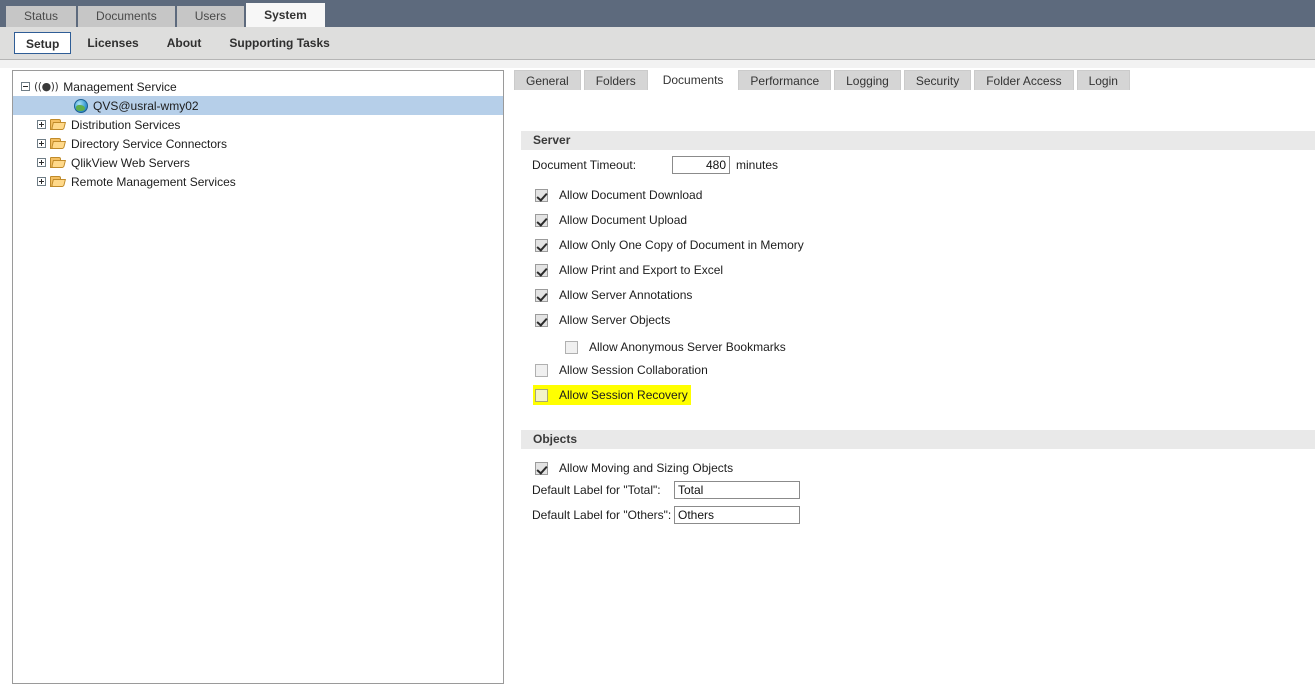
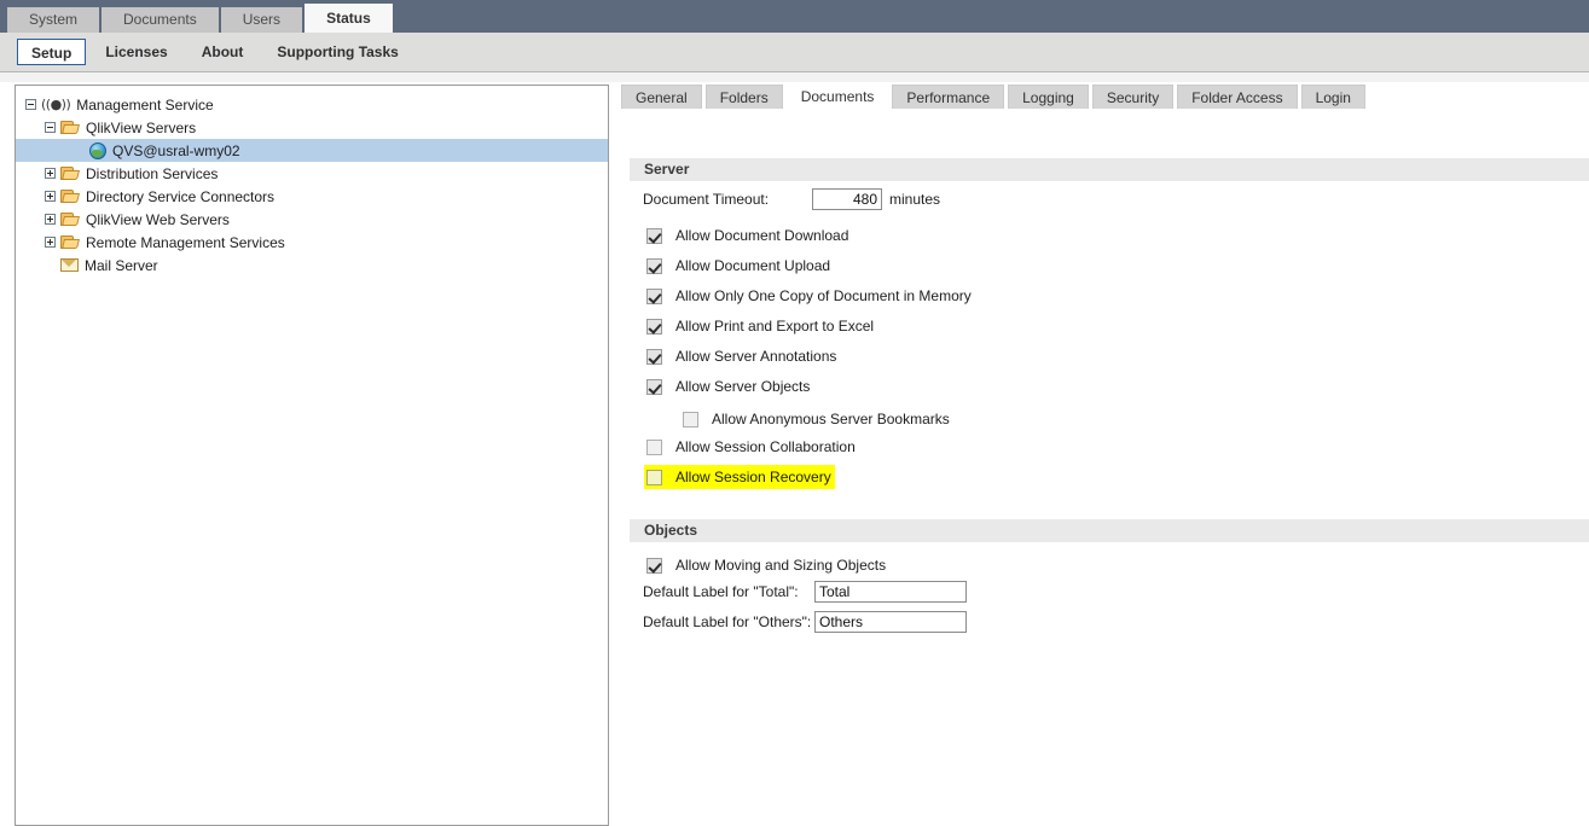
- Status
+ System
  Documents
  Users
- System
+ Status
  Setup
  Licenses
  About
  Supporting Tasks
  ((●))
  Management Service
+ QlikView Servers
  QVS@usral-wmy02
  Distribution Services
  Directory Service Connectors
  QlikView Web Servers
  Remote Management Services
+ Mail Server
  General
  Folders
  Documents
  Performance
  Logging
  Security
  Folder Access
  Login
  Server
  Document Timeout:
  480
  minutes
  Allow Document Download
  Allow Document Upload
  Allow Only One Copy of Document in Memory
  Allow Print and Export to Excel
  Allow Server Annotations
  Allow Server Objects
  Allow Anonymous Server Bookmarks
  Allow Session Collaboration
  Allow Session Recovery
  Objects
  Allow Moving and Sizing Objects
  Default Label for "Total":
  Total
  Default Label for "Others":
  Others
